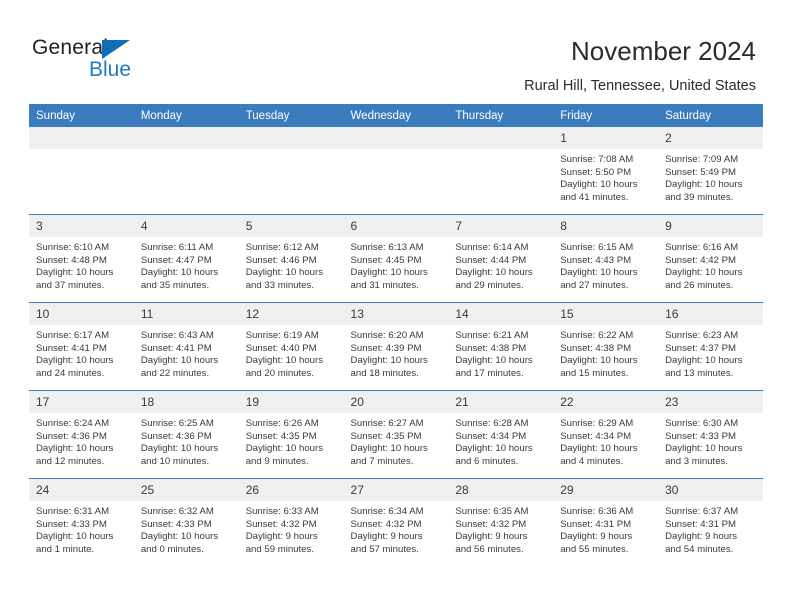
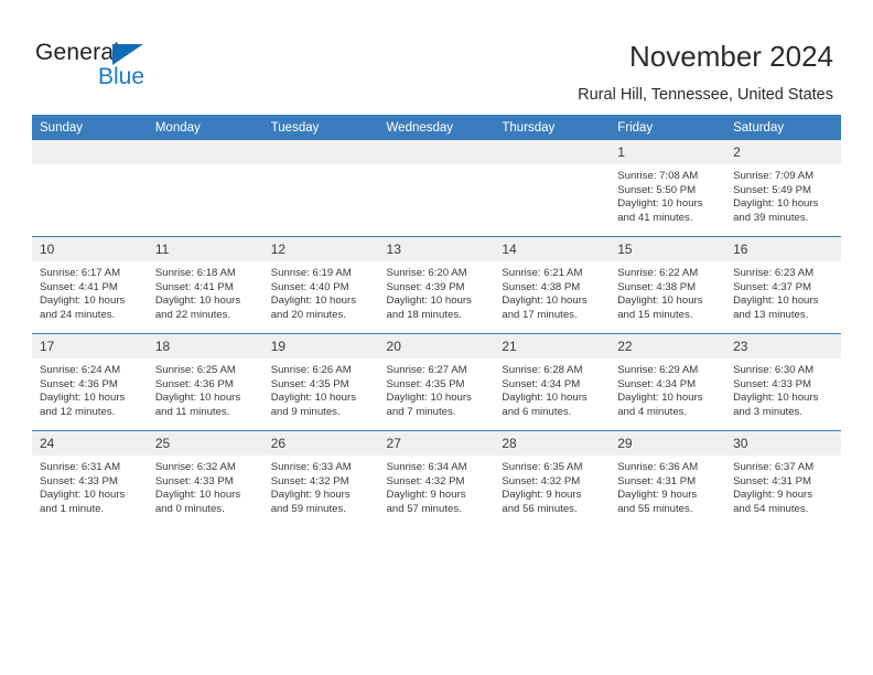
  General
  Blue
  November 2024
  Rural Hill, Tennessee, United States
  Sunday	Monday	Tuesday	Wednesday	Thursday	Friday	Saturday
  					1Sunrise: 7:08 AMSunset: 5:50 PMDaylight: 10 hoursand 41 minutes.	2Sunrise: 7:09 AMSunset: 5:49 PMDaylight: 10 hoursand 39 minutes.
- 3Sunrise: 6:10 AMSunset: 4:48 PMDaylight: 10 hoursand 37 minutes.	4Sunrise: 6:11 AMSunset: 4:47 PMDaylight: 10 hoursand 35 minutes.	5Sunrise: 6:12 AMSunset: 4:46 PMDaylight: 10 hoursand 33 minutes.	6Sunrise: 6:13 AMSunset: 4:45 PMDaylight: 10 hoursand 31 minutes.	7Sunrise: 6:14 AMSunset: 4:44 PMDaylight: 10 hoursand 29 minutes.	8Sunrise: 6:15 AMSunset: 4:43 PMDaylight: 10 hoursand 27 minutes.	9Sunrise: 6:16 AMSunset: 4:42 PMDaylight: 10 hoursand 26 minutes.
- 10Sunrise: 6:17 AMSunset: 4:41 PMDaylight: 10 hoursand 24 minutes.	11Sunrise: 6:43 AMSunset: 4:41 PMDaylight: 10 hoursand 22 minutes.	12Sunrise: 6:19 AMSunset: 4:40 PMDaylight: 10 hoursand 20 minutes.	13Sunrise: 6:20 AMSunset: 4:39 PMDaylight: 10 hoursand 18 minutes.	14Sunrise: 6:21 AMSunset: 4:38 PMDaylight: 10 hoursand 17 minutes.	15Sunrise: 6:22 AMSunset: 4:38 PMDaylight: 10 hoursand 15 minutes.	16Sunrise: 6:23 AMSunset: 4:37 PMDaylight: 10 hoursand 13 minutes.
+ 10Sunrise: 6:17 AMSunset: 4:41 PMDaylight: 10 hoursand 24 minutes.	11Sunrise: 6:18 AMSunset: 4:41 PMDaylight: 10 hoursand 22 minutes.	12Sunrise: 6:19 AMSunset: 4:40 PMDaylight: 10 hoursand 20 minutes.	13Sunrise: 6:20 AMSunset: 4:39 PMDaylight: 10 hoursand 18 minutes.	14Sunrise: 6:21 AMSunset: 4:38 PMDaylight: 10 hoursand 17 minutes.	15Sunrise: 6:22 AMSunset: 4:38 PMDaylight: 10 hoursand 15 minutes.	16Sunrise: 6:23 AMSunset: 4:37 PMDaylight: 10 hoursand 13 minutes.
- 17Sunrise: 6:24 AMSunset: 4:36 PMDaylight: 10 hoursand 12 minutes.	18Sunrise: 6:25 AMSunset: 4:36 PMDaylight: 10 hoursand 10 minutes.	19Sunrise: 6:26 AMSunset: 4:35 PMDaylight: 10 hoursand 9 minutes.	20Sunrise: 6:27 AMSunset: 4:35 PMDaylight: 10 hoursand 7 minutes.	21Sunrise: 6:28 AMSunset: 4:34 PMDaylight: 10 hoursand 6 minutes.	22Sunrise: 6:29 AMSunset: 4:34 PMDaylight: 10 hoursand 4 minutes.	23Sunrise: 6:30 AMSunset: 4:33 PMDaylight: 10 hoursand 3 minutes.
+ 17Sunrise: 6:24 AMSunset: 4:36 PMDaylight: 10 hoursand 12 minutes.	18Sunrise: 6:25 AMSunset: 4:36 PMDaylight: 10 hoursand 11 minutes.	19Sunrise: 6:26 AMSunset: 4:35 PMDaylight: 10 hoursand 9 minutes.	20Sunrise: 6:27 AMSunset: 4:35 PMDaylight: 10 hoursand 7 minutes.	21Sunrise: 6:28 AMSunset: 4:34 PMDaylight: 10 hoursand 6 minutes.	22Sunrise: 6:29 AMSunset: 4:34 PMDaylight: 10 hoursand 4 minutes.	23Sunrise: 6:30 AMSunset: 4:33 PMDaylight: 10 hoursand 3 minutes.
  24Sunrise: 6:31 AMSunset: 4:33 PMDaylight: 10 hoursand 1 minute.	25Sunrise: 6:32 AMSunset: 4:33 PMDaylight: 10 hoursand 0 minutes.	26Sunrise: 6:33 AMSunset: 4:32 PMDaylight: 9 hoursand 59 minutes.	27Sunrise: 6:34 AMSunset: 4:32 PMDaylight: 9 hoursand 57 minutes.	28Sunrise: 6:35 AMSunset: 4:32 PMDaylight: 9 hoursand 56 minutes.	29Sunrise: 6:36 AMSunset: 4:31 PMDaylight: 9 hoursand 55 minutes.	30Sunrise: 6:37 AMSunset: 4:31 PMDaylight: 9 hoursand 54 minutes.
